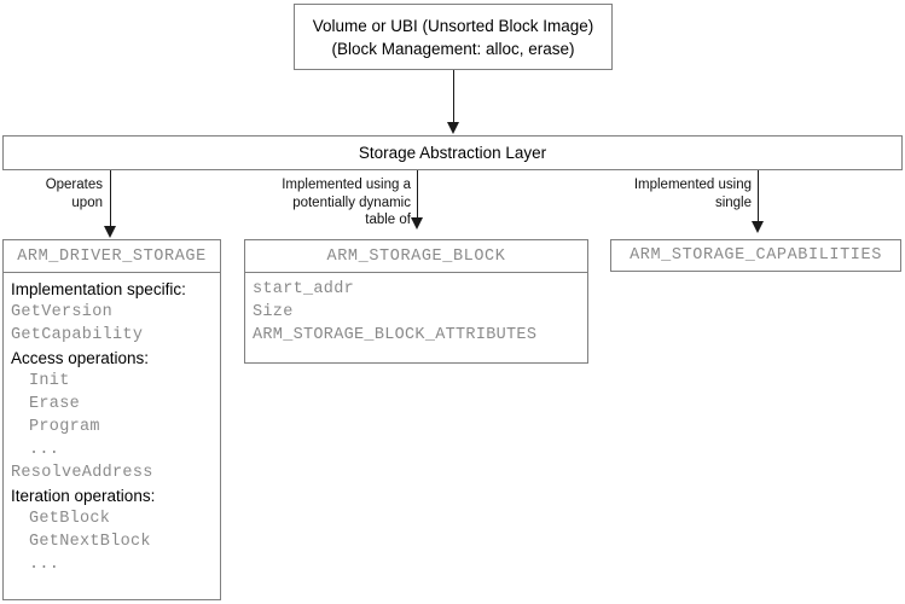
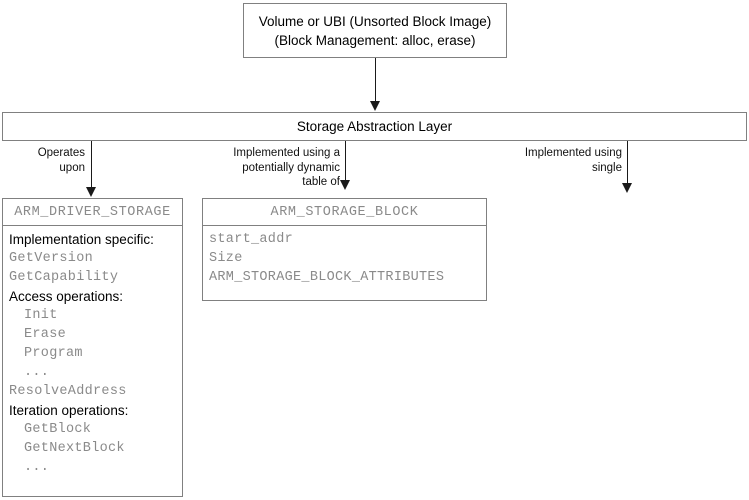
  Volume or UBI (Unsorted Block Image)
  (Block Management: alloc, erase)
  Storage Abstraction Layer
  Operates
  upon
  Implemented using a
  potentially dynamic
  table of
  Implemented using
  single
  ARM_DRIVER_STORAGE
  Implementation specific:
  GetVersion
  GetCapability
  Access operations:
  Init
  Erase
  Program
  ...
  ResolveAddress
  Iteration operations:
  GetBlock
  GetNextBlock
  ...
  ARM_STORAGE_BLOCK
  start_addr
  Size
  ARM_STORAGE_BLOCK_ATTRIBUTES
- ARM_STORAGE_CAPABILITIES
